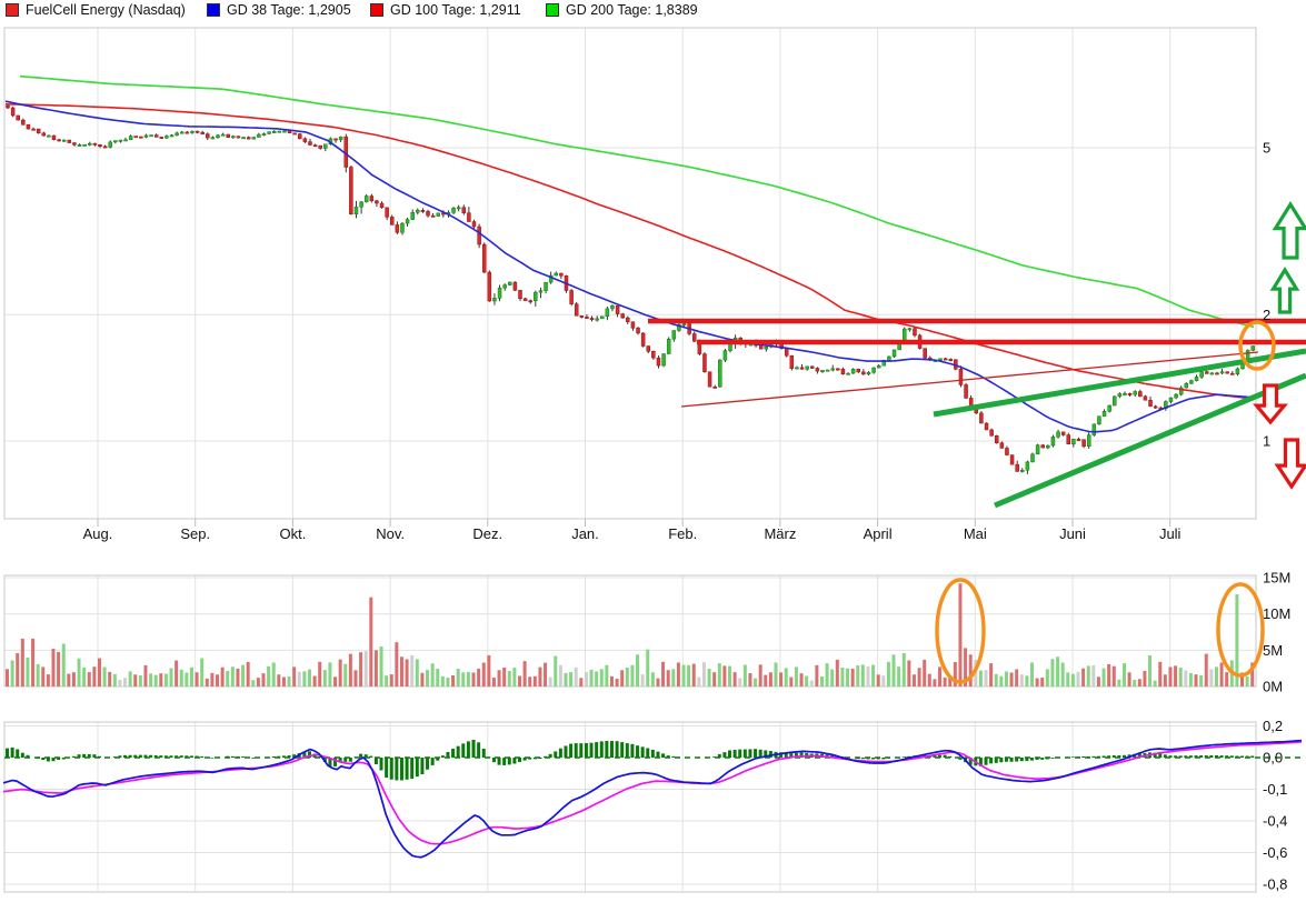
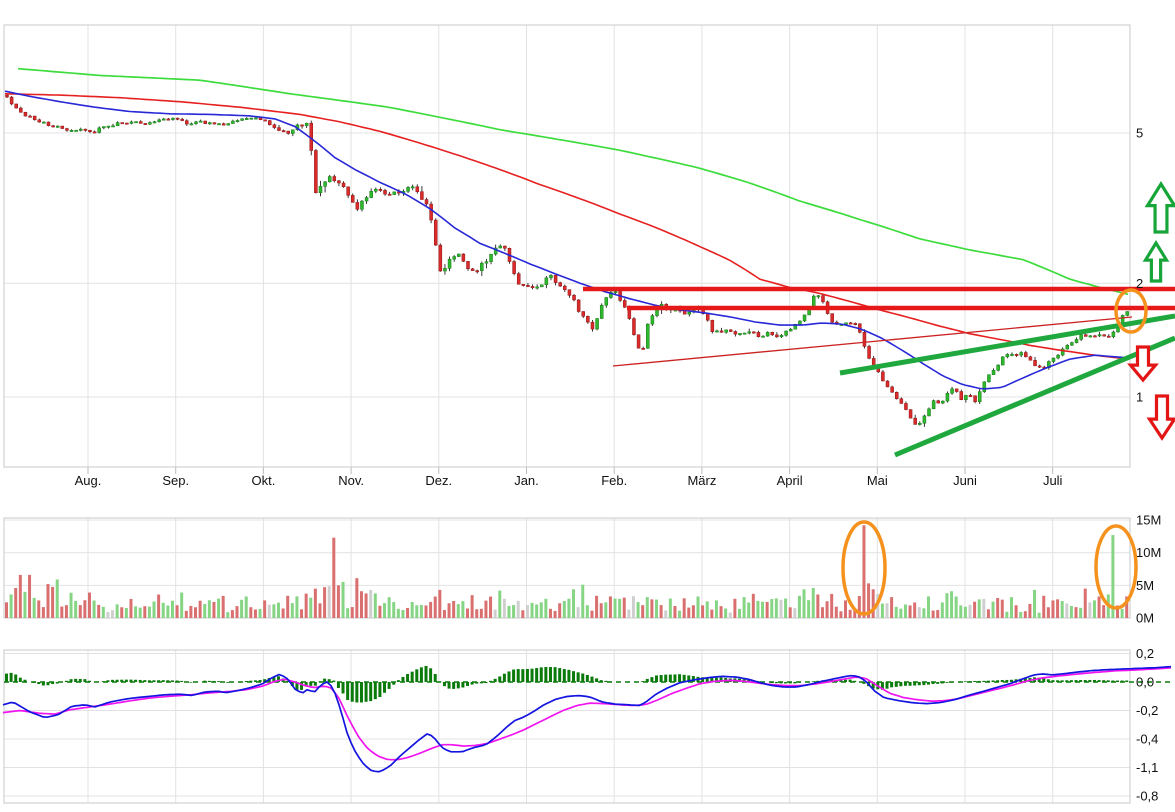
- FuelCell Energy (Nasdaq)
- GD 38 Tage: 1,2905
- GD 100 Tage: 1,2911
- GD 200 Tage: 1,8389
  5
  2
  1
  Aug.
  Sep.
  Okt.
  Nov.
  Dez.
  Jan.
  Feb.
  März
  April
  Mai
  Juni
  Juli
  15M
  10M
  5M
  0M
  0,2
  0,0
- -0,1
+ -0,2
  -0,4
- -0,6
+ -1,1
  -0,8
